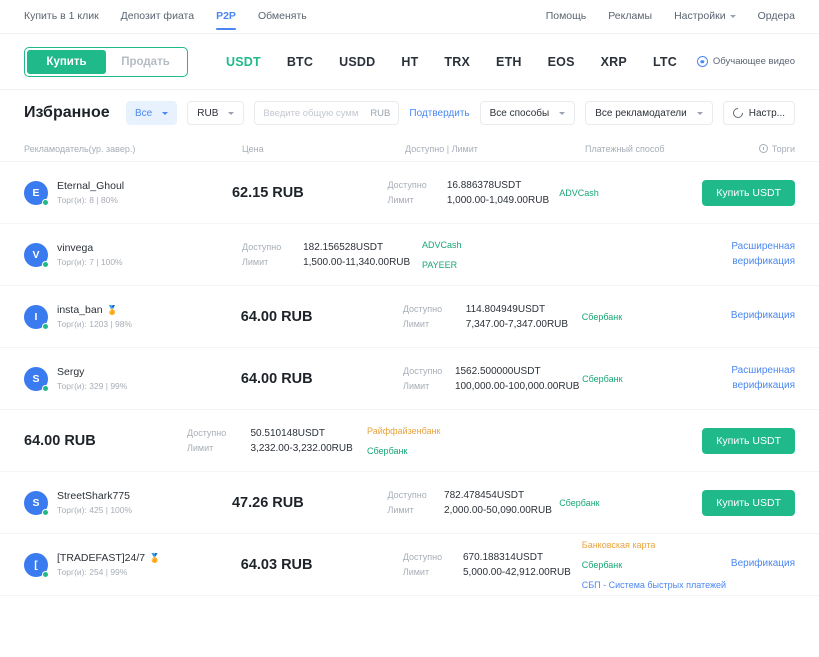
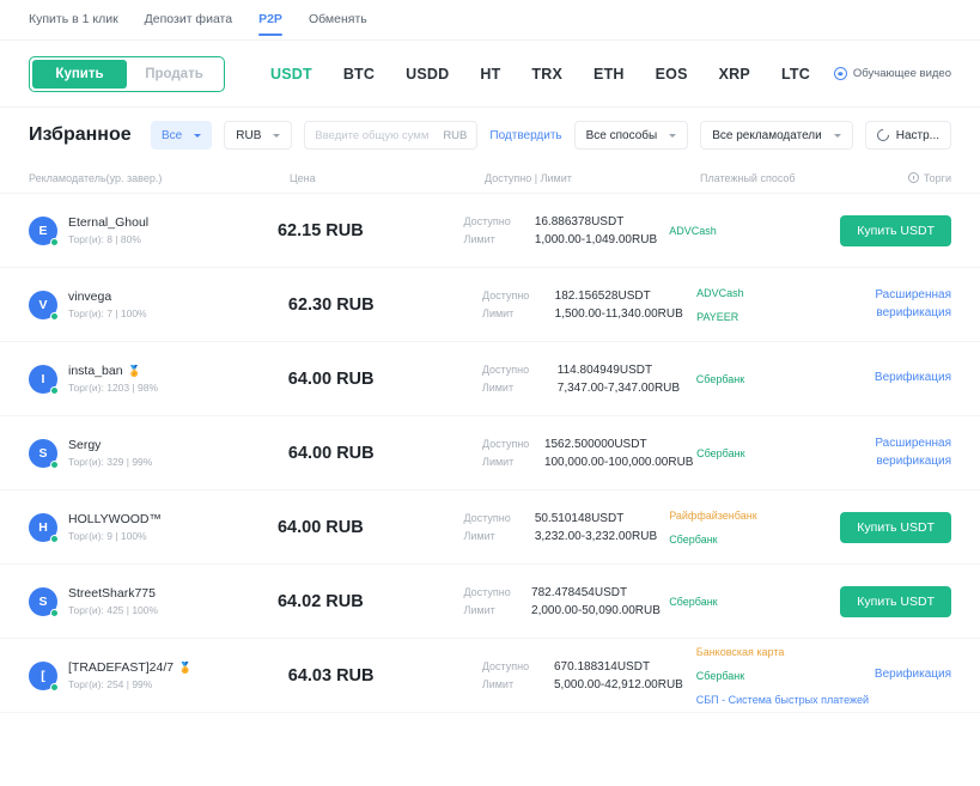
  Купить в 1 клик
  Депозит фиата
  P2P
  Обменять
- Помощь
- Рекламы
- Настройки
- Ордера
  Купить
  Продать
  USDT
  BTC
  USDD
  HT
  TRX
  ETH
  EOS
  XRP
  LTC
  Обучающее видео
  Избранное
  Все
  RUB
  Введите общую сумм
  RUB
  Подтвердить
  Все способы
  Все рекламодатели
  Настр...
  Рекламодатель(ур. завер.)
  Цена
  Доступно | Лимит
  Платежный способ
  Торги
  E
  Eternal_Ghoul
  Торг(и): 8 | 80%
  62.15 RUB
  Доступно
  16.886378USDT
  Лимит
  1,000.00-1,049.00RUB
  ADVCash
  Купить USDT
  V
  vinvega
  Торг(и): 7 | 100%
+ 62.30 RUB
  Доступно
  182.156528USDT
  Лимит
  1,500.00-11,340.00RUB
  ADVCash
  PAYEER
  Расширенная верификация
  I
  insta_ban
  🏅
  Торг(и): 1203 | 98%
  64.00 RUB
  Доступно
  114.804949USDT
  Лимит
  7,347.00-7,347.00RUB
  Сбербанк
  Верификация
  S
  Sergy
  Торг(и): 329 | 99%
  64.00 RUB
  Доступно
  1562.500000USDT
  Лимит
  100,000.00-100,000.00RUB
  Сбербанк
  Расширенная верификация
+ H
+ HOLLYWOOD™
+ Торг(и): 9 | 100%
  64.00 RUB
  Доступно
  50.510148USDT
  Лимит
  3,232.00-3,232.00RUB
  Райффайзенбанк
  Сбербанк
  Купить USDT
  S
  StreetShark775
  Торг(и): 425 | 100%
- 47.26 RUB
+ 64.02 RUB
  Доступно
  782.478454USDT
  Лимит
  2,000.00-50,090.00RUB
  Сбербанк
  Купить USDT
  [
  [TRADEFAST]24/7
  🏅
  Торг(и): 254 | 99%
  64.03 RUB
  Доступно
  670.188314USDT
  Лимит
  5,000.00-42,912.00RUB
  Банковская карта
  Сбербанк
  СБП - Система быстрых платежей
  Верификация
